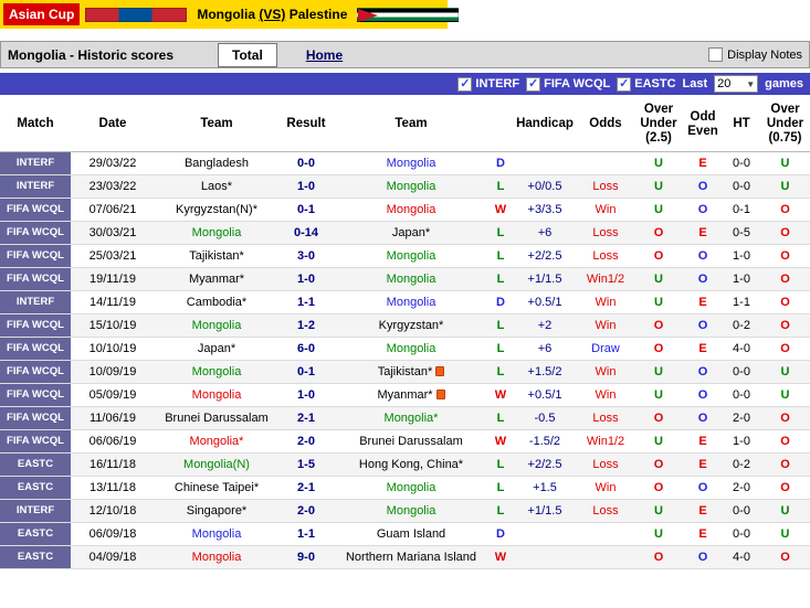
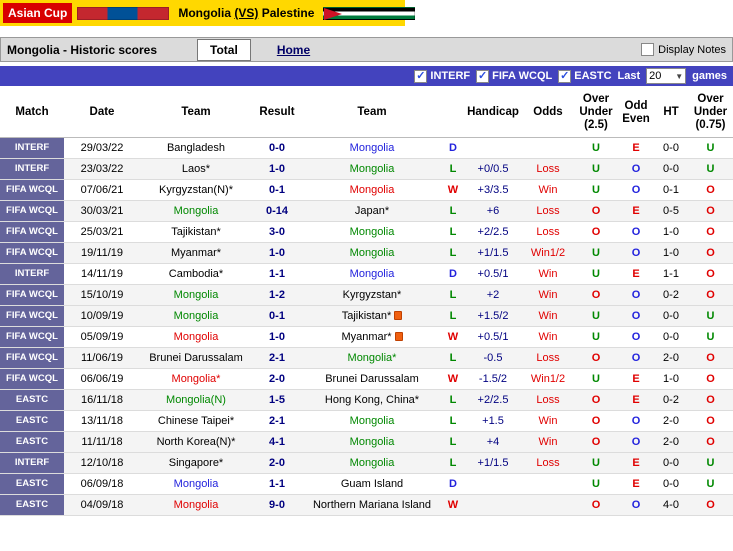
  Asian Cup
  Mongolia (VS) Palestine
  Mongolia - Historic scores
  Total
  Home
  Display Notes
  ✓
  INTERF
  ✓
  FIFA WCQL
  ✓
  EASTC
  Last
  20
  ▼
  games
  Match	Date	Team	Result	Team		Handicap	Odds	Over Under (2.5)	Odd Even	HT	Over Under (0.75)
  INTERF	29/03/22	Bangladesh	0-0	Mongolia	D			U	E	0-0	U
  INTERF	23/03/22	Laos*	1-0	Mongolia	L	+0/0.5	Loss	U	O	0-0	U
  FIFA WCQL	07/06/21	Kyrgyzstan(N)*	0-1	Mongolia	W	+3/3.5	Win	U	O	0-1	O
  FIFA WCQL	30/03/21	Mongolia	0-14	Japan*	L	+6	Loss	O	E	0-5	O
  FIFA WCQL	25/03/21	Tajikistan*	3-0	Mongolia	L	+2/2.5	Loss	O	O	1-0	O
  FIFA WCQL	19/11/19	Myanmar*	1-0	Mongolia	L	+1/1.5	Win1/2	U	O	1-0	O
  INTERF	14/11/19	Cambodia*	1-1	Mongolia	D	+0.5/1	Win	U	E	1-1	O
  FIFA WCQL	15/10/19	Mongolia	1-2	Kyrgyzstan*	L	+2	Win	O	O	0-2	O
- FIFA WCQL	10/10/19	Japan*	6-0	Mongolia	L	+6	Draw	O	E	4-0	O
  FIFA WCQL	10/09/19	Mongolia	0-1	Tajikistan*	L	+1.5/2	Win	U	O	0-0	U
  FIFA WCQL	05/09/19	Mongolia	1-0	Myanmar*	W	+0.5/1	Win	U	O	0-0	U
  FIFA WCQL	11/06/19	Brunei Darussalam	2-1	Mongolia*	L	-0.5	Loss	O	O	2-0	O
  FIFA WCQL	06/06/19	Mongolia*	2-0	Brunei Darussalam	W	-1.5/2	Win1/2	U	E	1-0	O
  EASTC	16/11/18	Mongolia(N)	1-5	Hong Kong, China*	L	+2/2.5	Loss	O	E	0-2	O
  EASTC	13/11/18	Chinese Taipei*	2-1	Mongolia	L	+1.5	Win	O	O	2-0	O
+ EASTC	11/11/18	North Korea(N)*	4-1	Mongolia	L	+4	Win	O	O	2-0	O
  INTERF	12/10/18	Singapore*	2-0	Mongolia	L	+1/1.5	Loss	U	E	0-0	U
  EASTC	06/09/18	Mongolia	1-1	Guam Island	D			U	E	0-0	U
  EASTC	04/09/18	Mongolia	9-0	Northern Mariana Island	W			O	O	4-0	O
